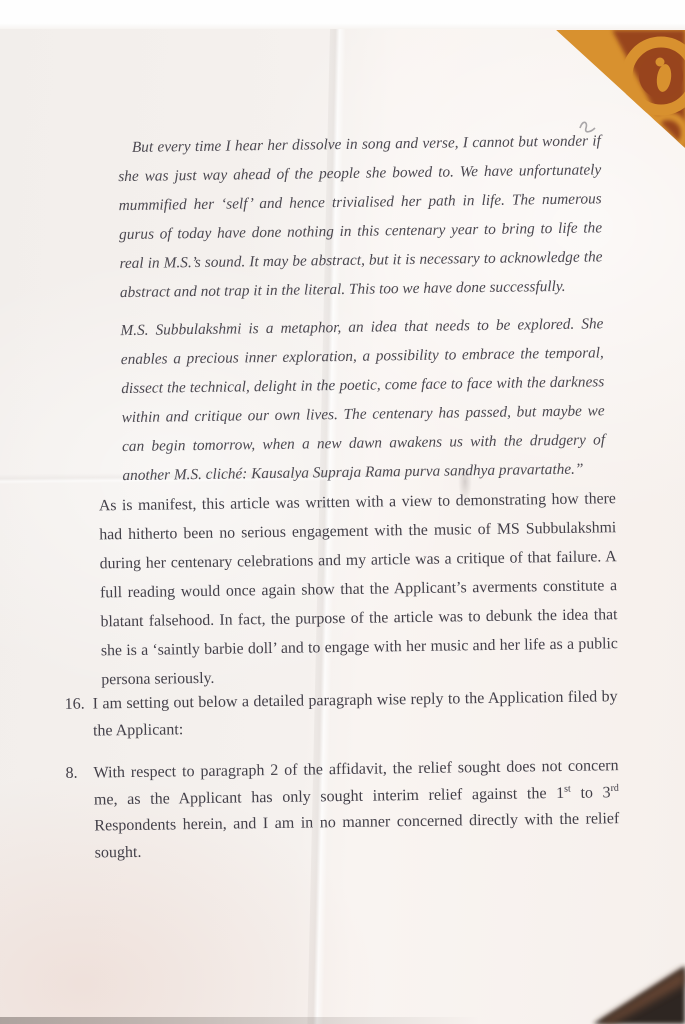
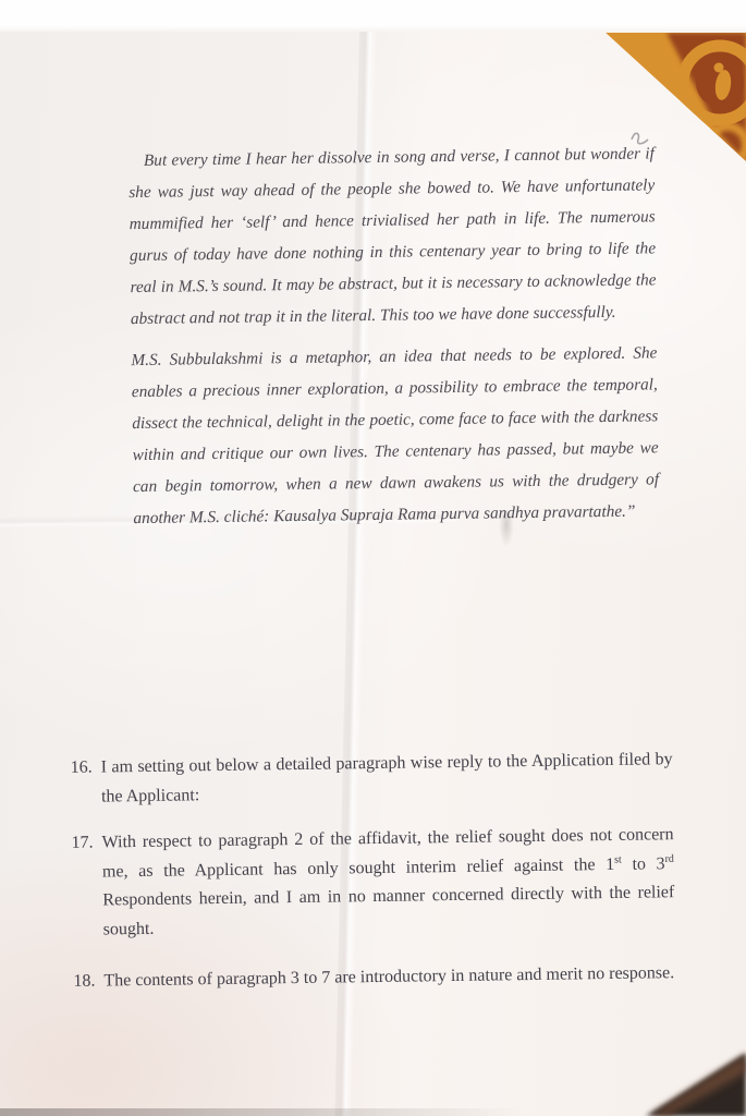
  But every time I hear her dissolve in song and verse, I cannot but wonder if she was just way ahead of the people she bowed to. We have unfortunately mummified her ‘self’ and hence trivialised her path in life. The numerous gurus of today have done nothing in this centenary year to bring to life the real in M.S.’s sound. It may be abstract, but it is necessary to acknowledge the abstract and not trap it in the literal. This too we have done successfully.
  M.S. Subbulakshmi is a metaphor, an idea that needs to be explored. She enables a precious inner exploration, a possibility to embrace the temporal, dissect the technical, delight in the poetic, come face to face with the darkness within and critique our own lives. The centenary has passed, but maybe we can begin tomorrow, when a new dawn awakens us with the drudgery of another M.S. cliché: Kausalya Supraja Rama purva sandhya pravartathe.”
- As is manifest, this article was written with a view to demonstrating how there had hitherto been no serious engagement with the music of MS Subbulakshmi during her centenary celebrations and my article was a critique of that failure. A full reading would once again show that the Applicant’s averments constitute a blatant falsehood. In fact, the purpose of the article was to debunk the idea that she is a ‘saintly barbie doll’ and to engage with her music and her life as a public persona seriously.
  16.
  I am setting out below a detailed paragraph wise reply to the Application filed by the Applicant:
- 8.
+ 17.
  With respect to paragraph 2 of the affidavit, the relief sought does not concern me, as the Applicant has only sought interim relief against the 1st to 3rd Respondents herein, and I am in no manner concerned directly with the relief sought.
+ 18.
+ The contents of paragraph 3 to 7 are introductory in nature and merit no response.
